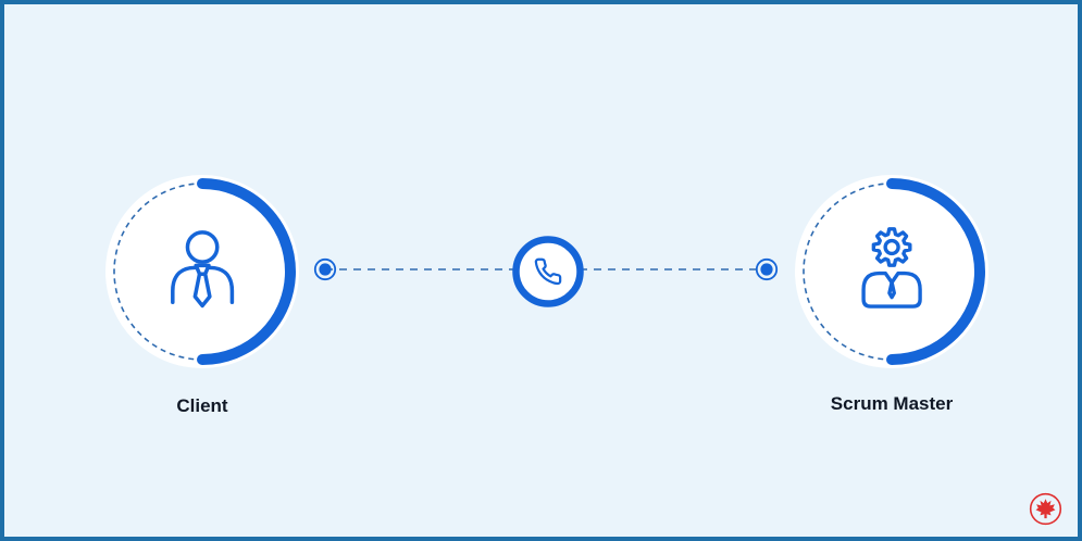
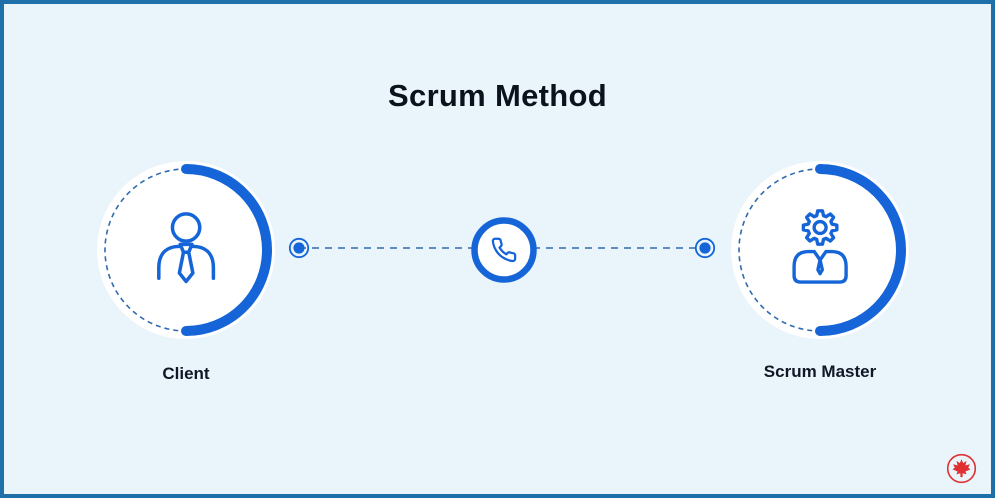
+ Scrum Method
  Client
  Scrum Master
